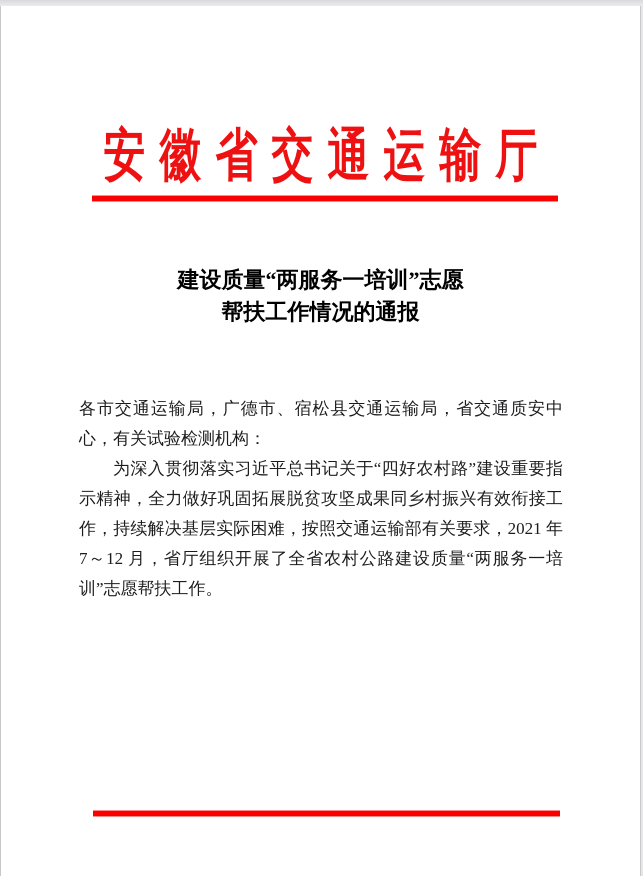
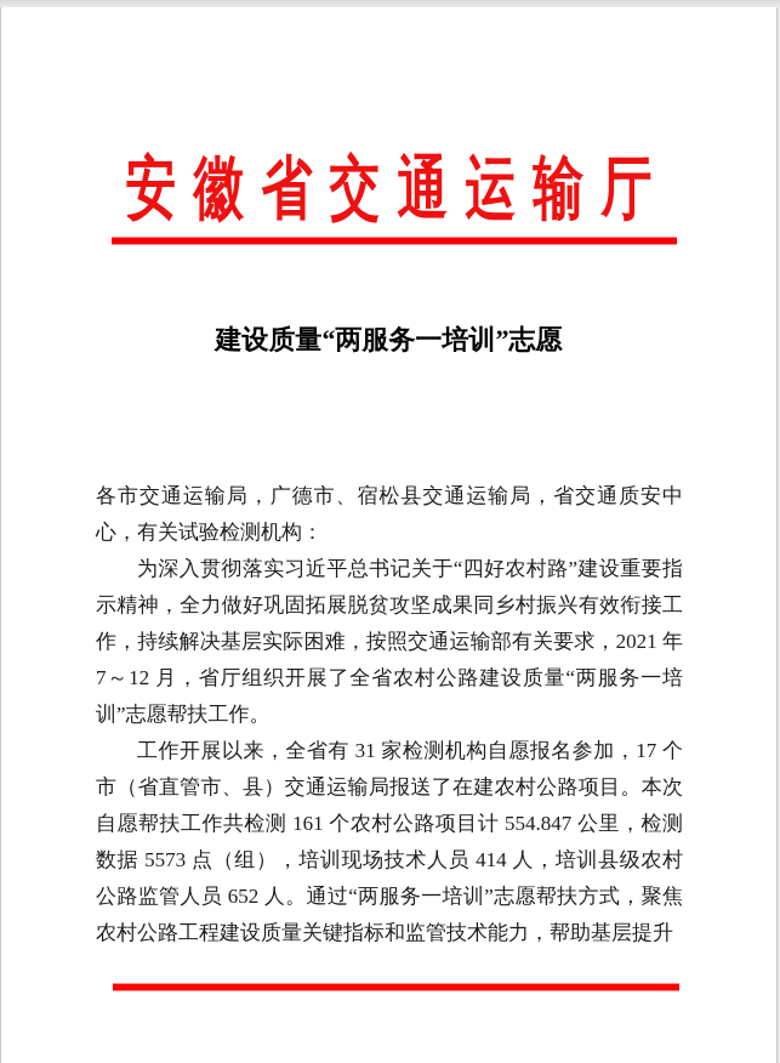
  安徽省交通运输厅
  建设质量“两服务一培训”志愿
- 帮扶工作情况的通报
  各市交通运输局，广德市、宿松县交通运输局，省交通质安中心，有关试验检测机构：
  为深入贯彻落实习近平总书记关于“四好农村路”建设重要指示精神，全力做好巩固拓展脱贫攻坚成果同乡村振兴有效衔接工作，持续解决基层实际困难，按照交通运输部有关要求，2021 年 7～12 月，省厅组织开展了全省农村公路建设质量“两服务一培训”志愿帮扶工作。
+ 工作开展以来，全省有 31 家检测机构自愿报名参加，17 个市（省直管市、县）交通运输局报送了在建农村公路项目。本次自愿帮扶工作共检测 161 个农村公路项目计 554.847 公里，检测数据 5573 点（组），培训现场技术人员 414 人，培训县级农村公路监管人员 652 人。通过“两服务一培训”志愿帮扶方式，聚焦农村公路工程建设质量关键指标和监管技术能力，帮助基层提升
